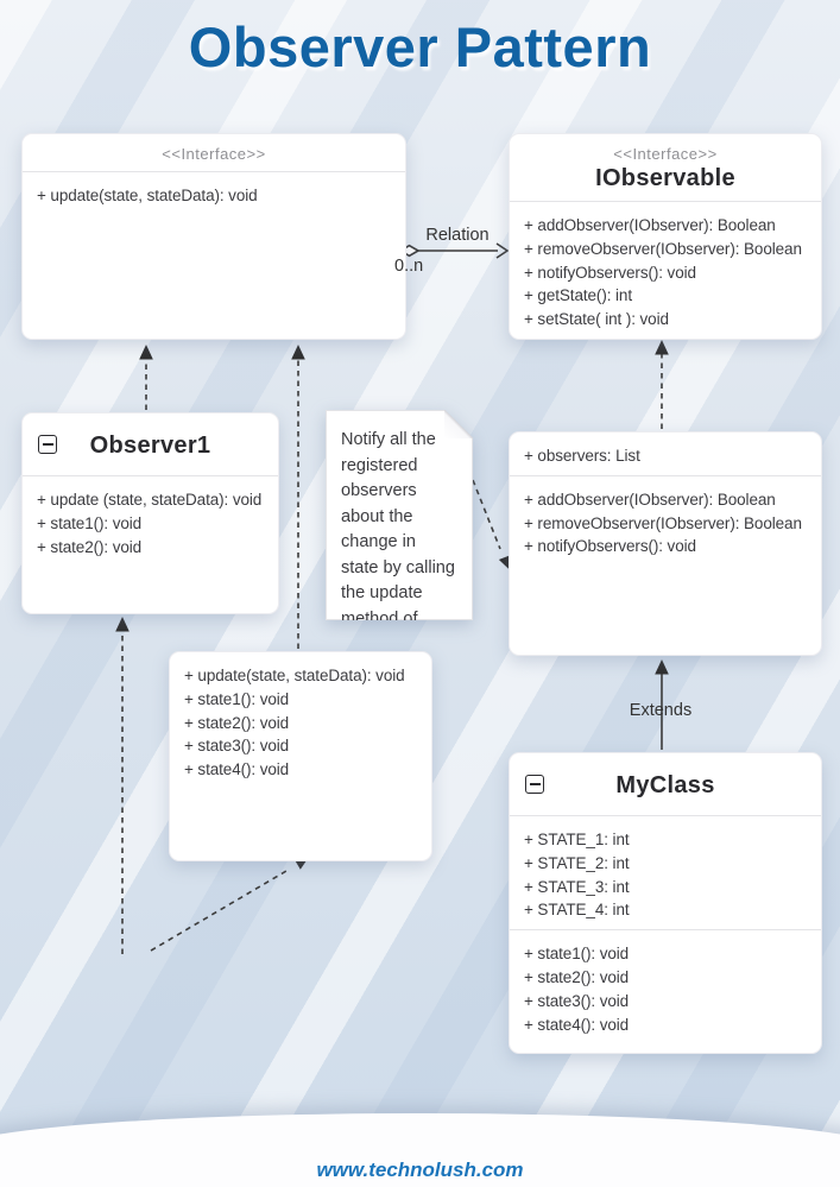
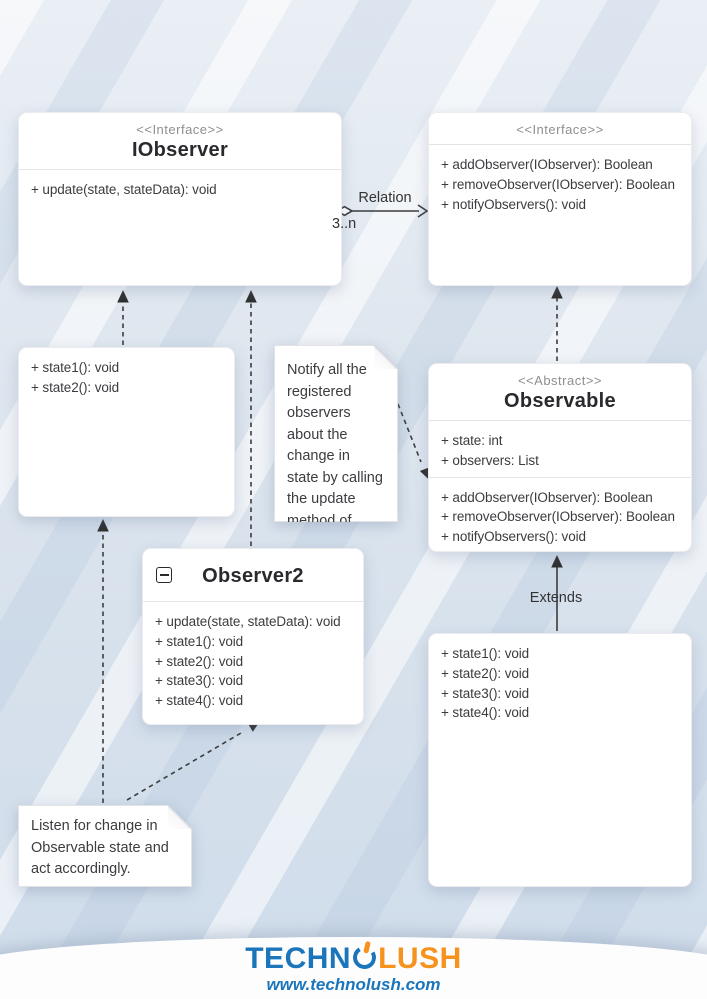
- Observer Pattern
  <<Interface>>
+ IObserver
  + update(state, stateData): void
  <<Interface>>
- IObservable
  + addObserver(IObserver): Boolean
  + removeObserver(IObserver): Boolean
  + notifyObservers(): void
- + getState(): int
- + setState( int ): void
  Relation
- 0..n
+ 3..n
- Observer1
- + update (state, stateData): void
  + state1(): void
  + state2(): void
  Notify all the registered observers about the change in state by calling the update method of
+ <<Abstract>>
+ Observable
+ + state: int
  + observers: List
  + addObserver(IObserver): Boolean
  + removeObserver(IObserver): Boolean
  + notifyObservers(): void
+ Observer2
  + update(state, stateData): void
  + state1(): void
  + state2(): void
  + state3(): void
  + state4(): void
  Extends
- MyClass
- + STATE_1: int
- + STATE_2: int
- + STATE_3: int
- + STATE_4: int
  + state1(): void
  + state2(): void
  + state3(): void
  + state4(): void
+ Listen for change in Observable state and act accordingly.
+ TECHN LUSH
  www.technolush.com
